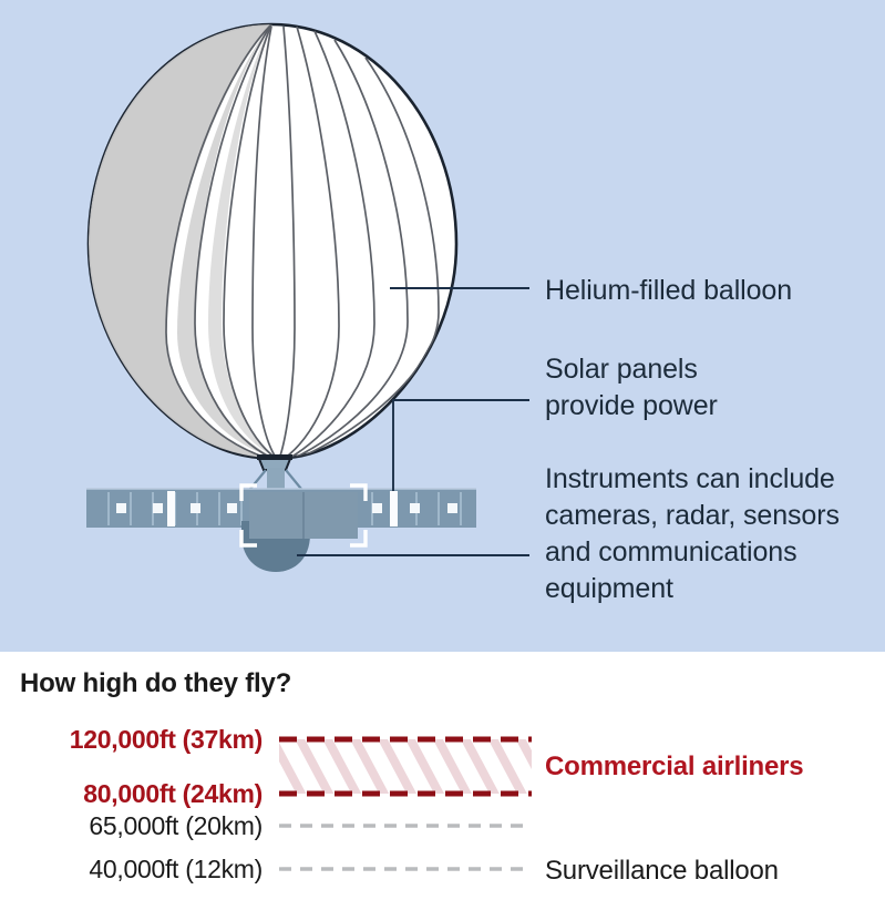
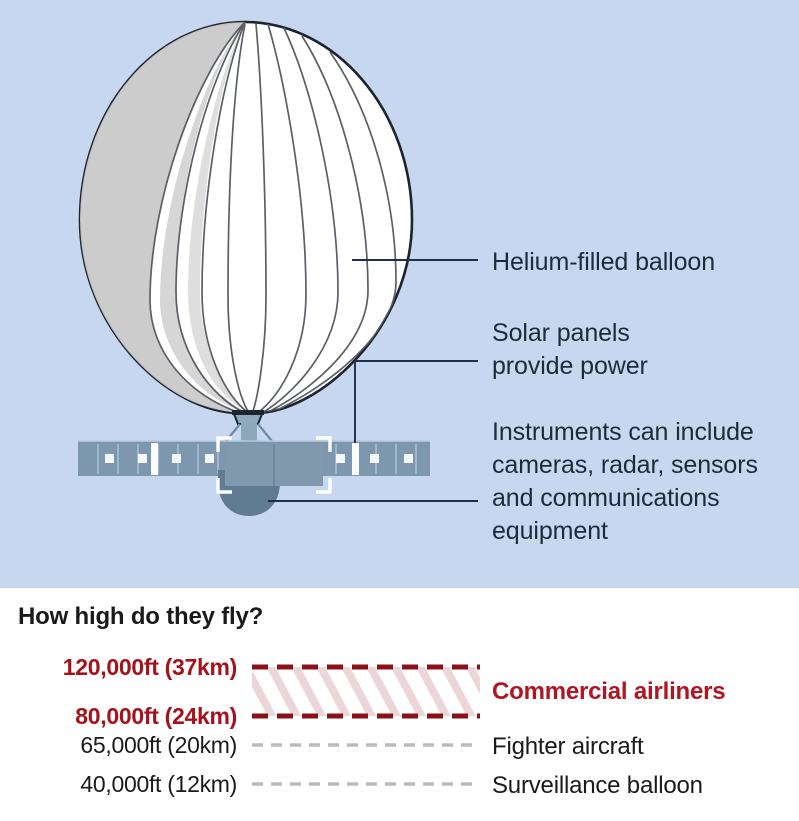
  Helium-filled balloon
  Solar panels
  provide power
  Instruments can include
  cameras, radar, sensors
  and communications
  equipment
  How high do they fly?
  120,000ft (37km)
  80,000ft (24km)
  65,000ft (20km)
  40,000ft (12km)
  Commercial airliners
+ Fighter aircraft
  Surveillance balloon
